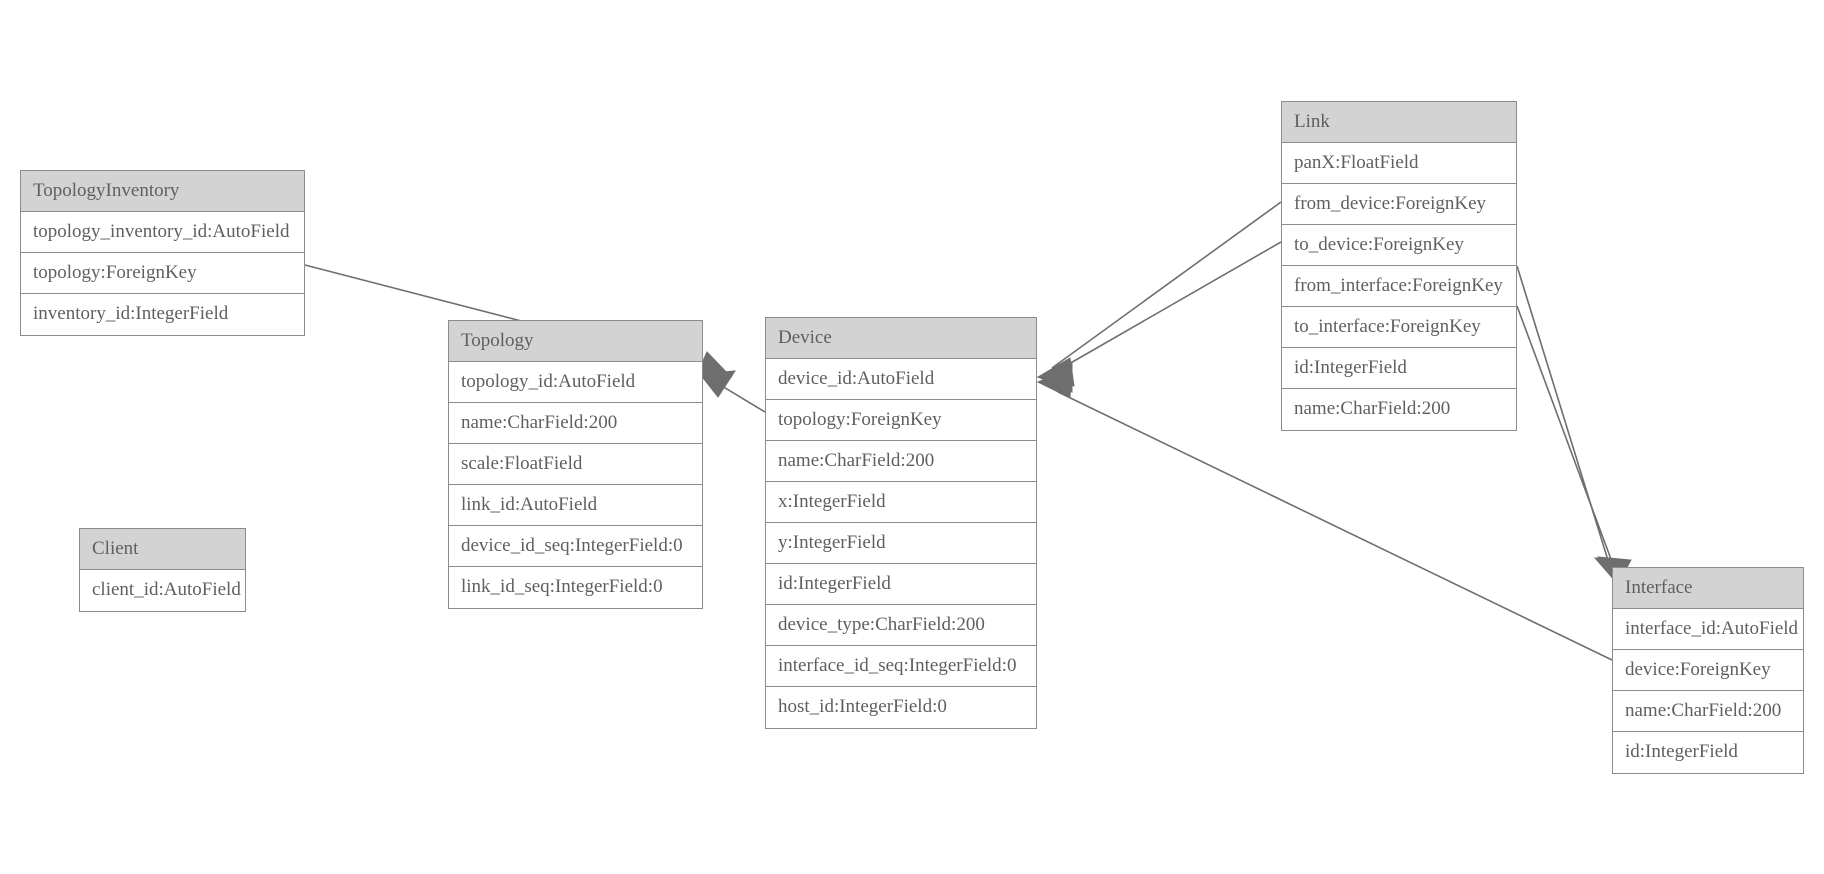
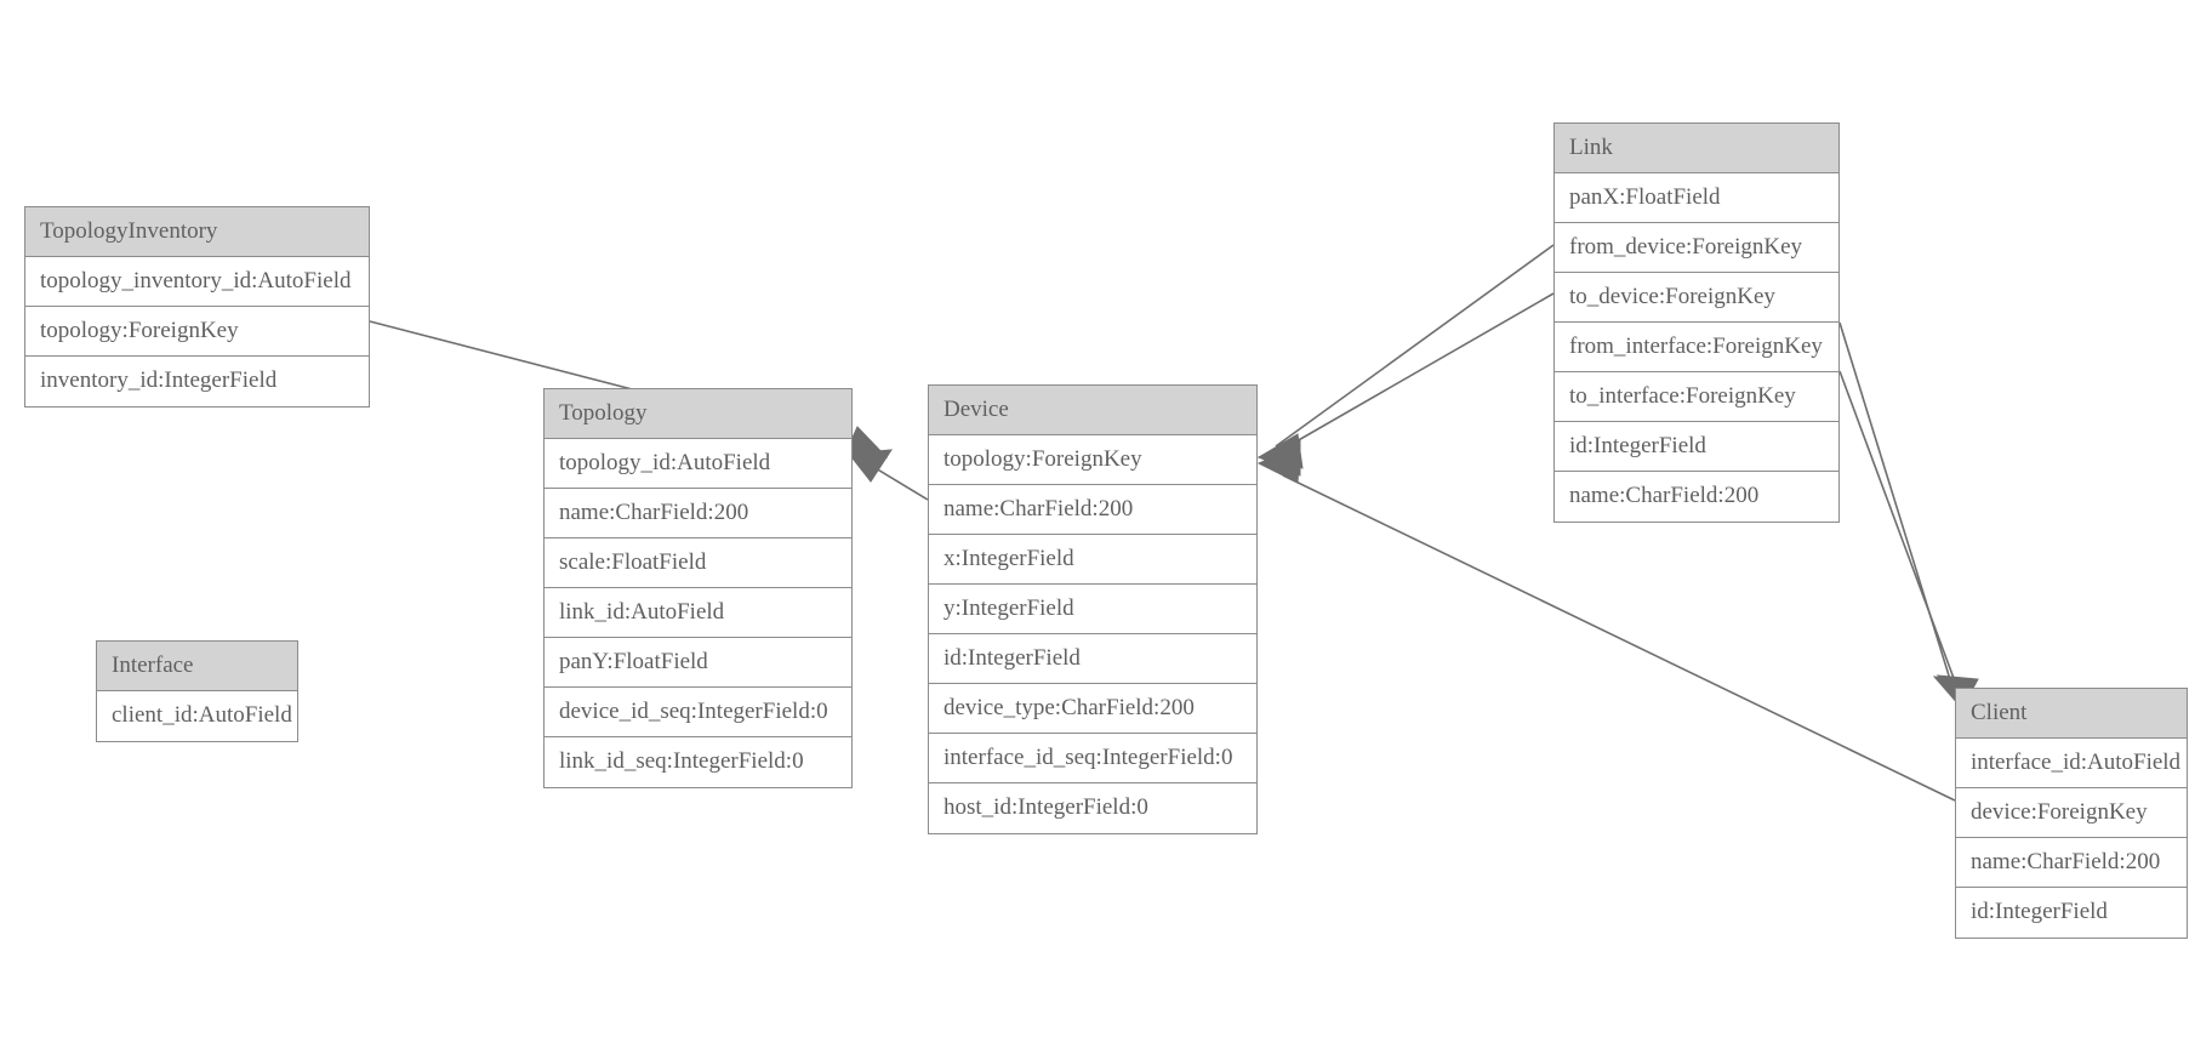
  TopologyInventory
  topology_inventory_id:AutoField
  topology:ForeignKey
  inventory_id:IntegerField
  Topology
  topology_id:AutoField
  name:CharField:200
  scale:FloatField
  link_id:AutoField
+ panY:FloatField
  device_id_seq:IntegerField:0
  link_id_seq:IntegerField:0
- Client
+ Interface
  client_id:AutoField
  Device
- device_id:AutoField
  topology:ForeignKey
  name:CharField:200
  x:IntegerField
  y:IntegerField
  id:IntegerField
  device_type:CharField:200
  interface_id_seq:IntegerField:0
  host_id:IntegerField:0
  Link
  panX:FloatField
  from_device:ForeignKey
  to_device:ForeignKey
  from_interface:ForeignKey
  to_interface:ForeignKey
  id:IntegerField
  name:CharField:200
- Interface
+ Client
  interface_id:AutoField
  device:ForeignKey
  name:CharField:200
  id:IntegerField
